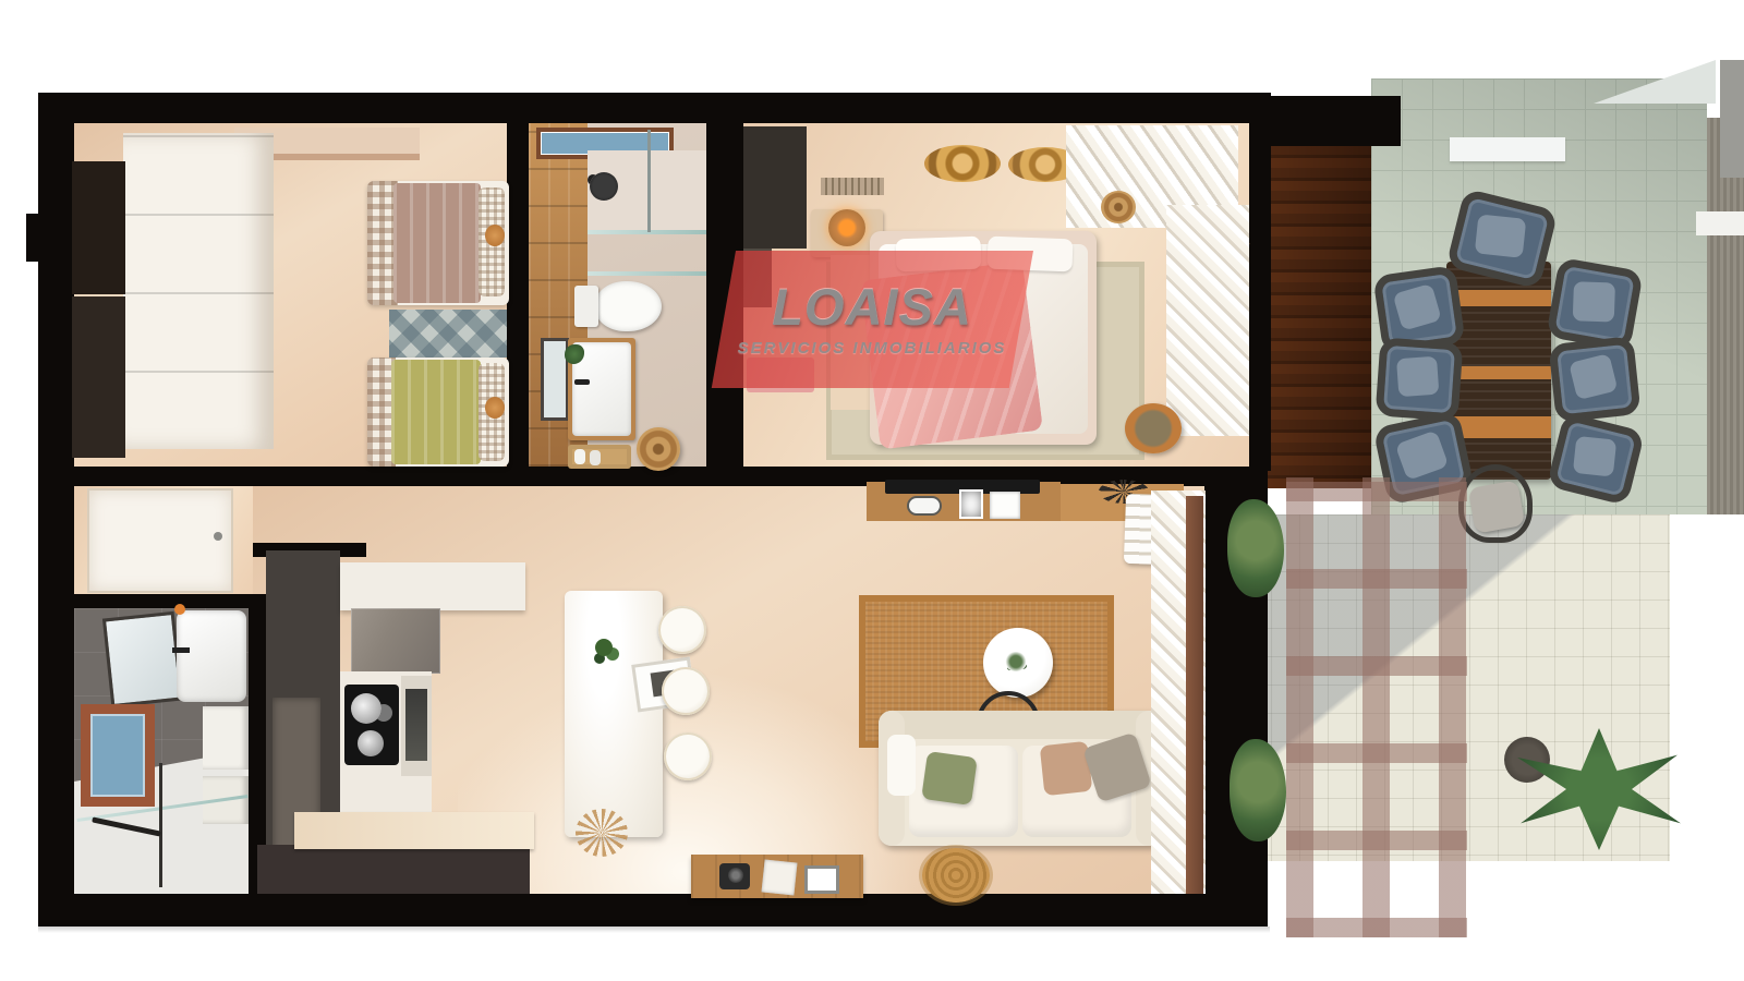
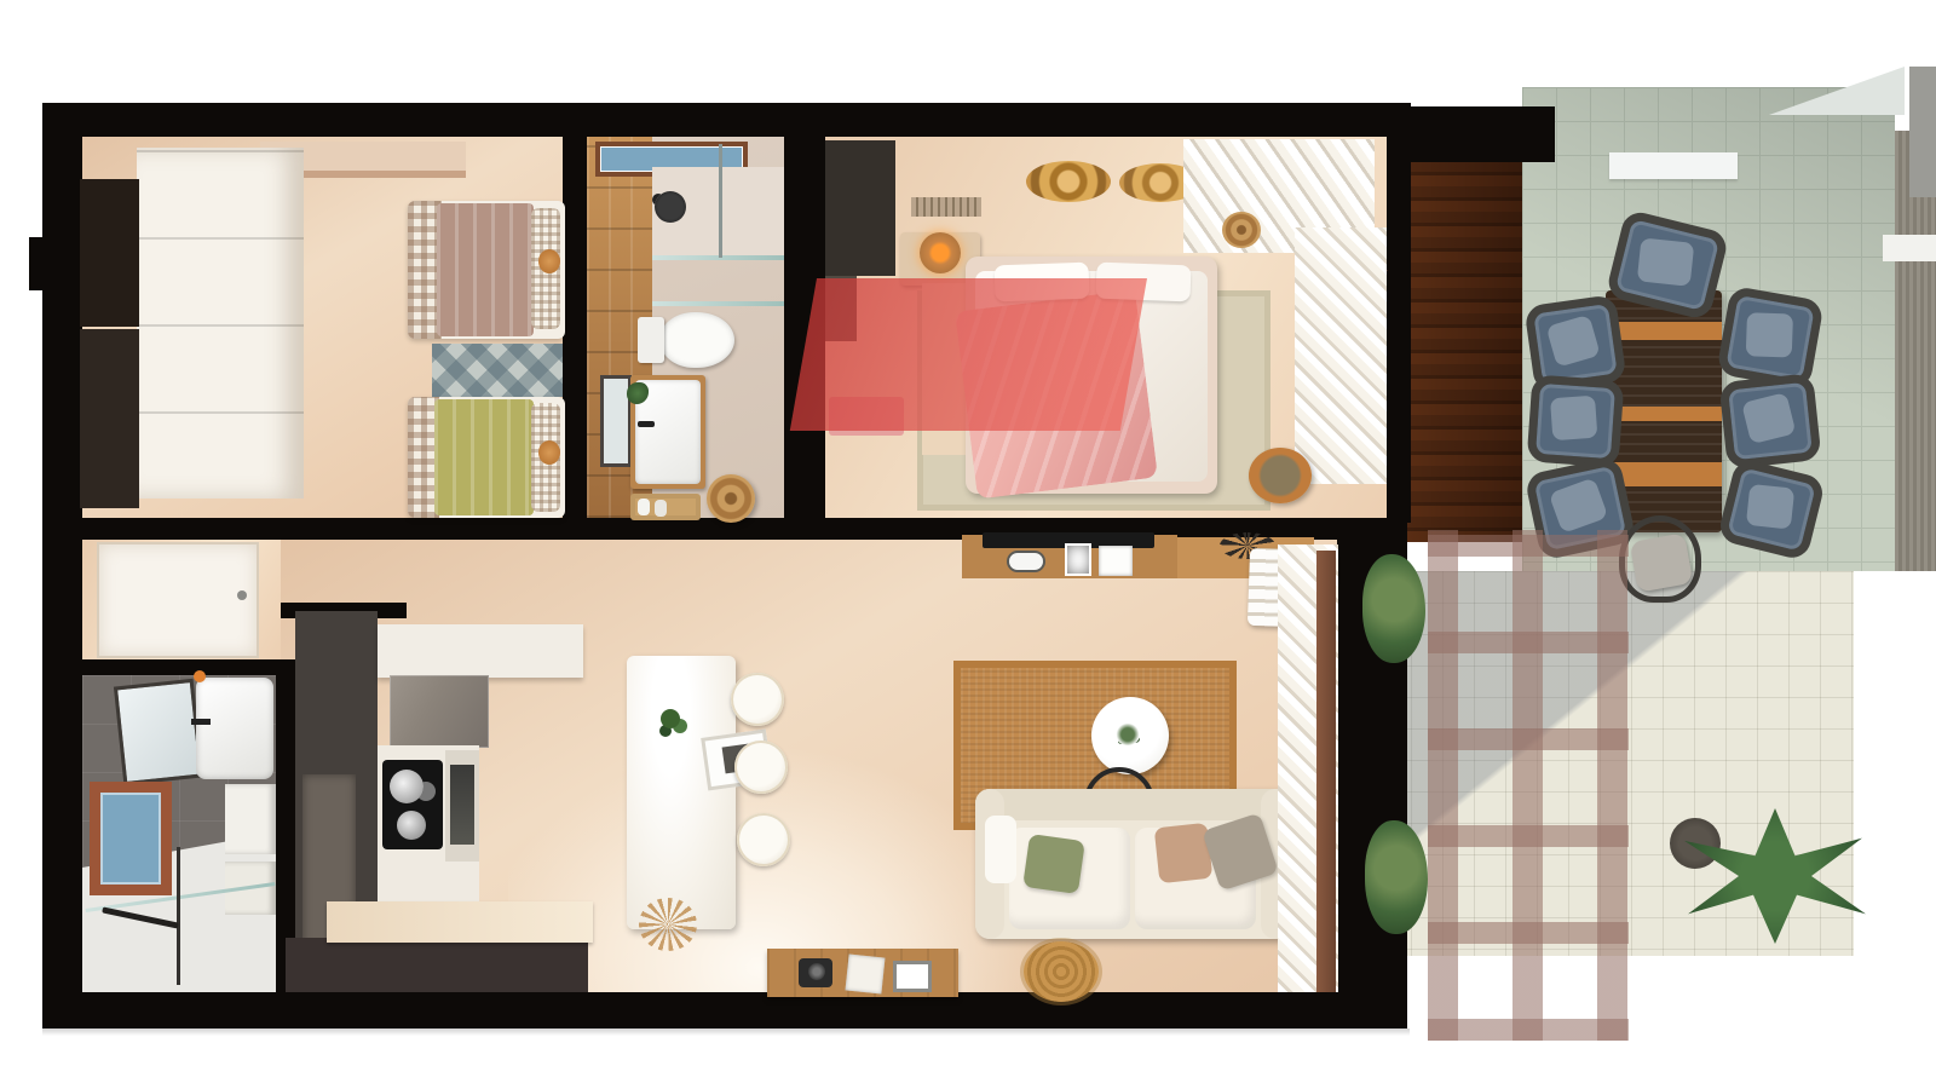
- LOAISA
- SERVICIOS INMOBILIARIOS
